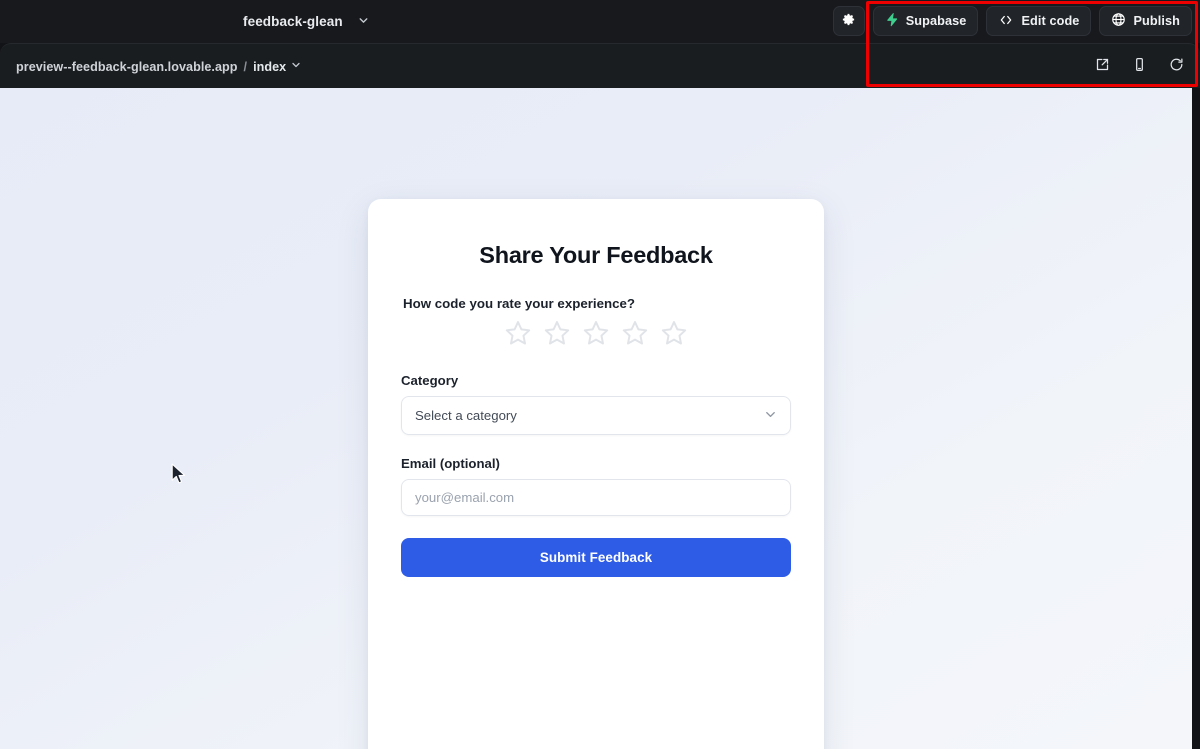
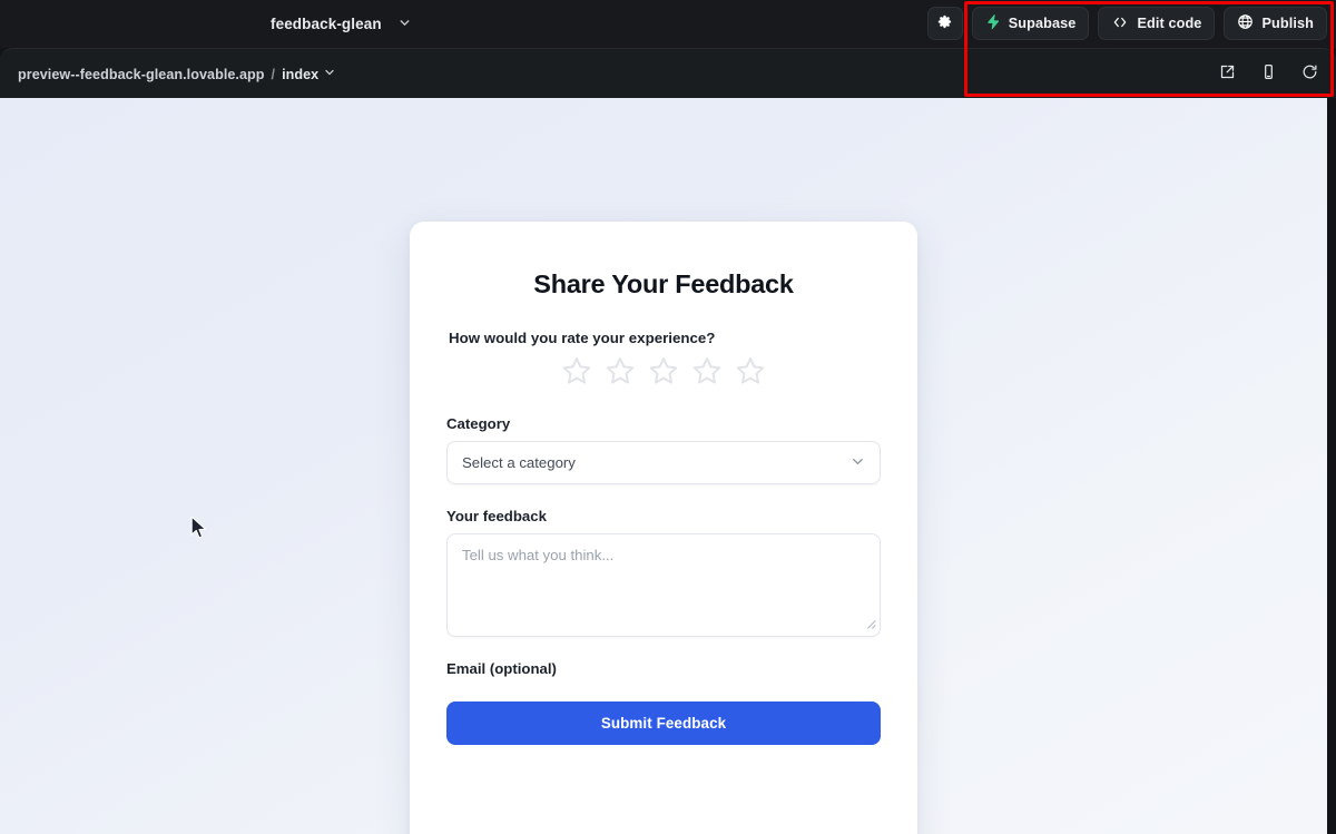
  feedback-glean
  Supabase
  Edit code
  Publish
  preview--feedback-glean.lovable.app
  /
  index
  Share Your Feedback
- How code you rate your experience?
+ How would you rate your experience?
  Category
  Select a category
+ Your feedback
+ Tell us what you think...
  Email (optional)
- your@email.com
  Submit Feedback
